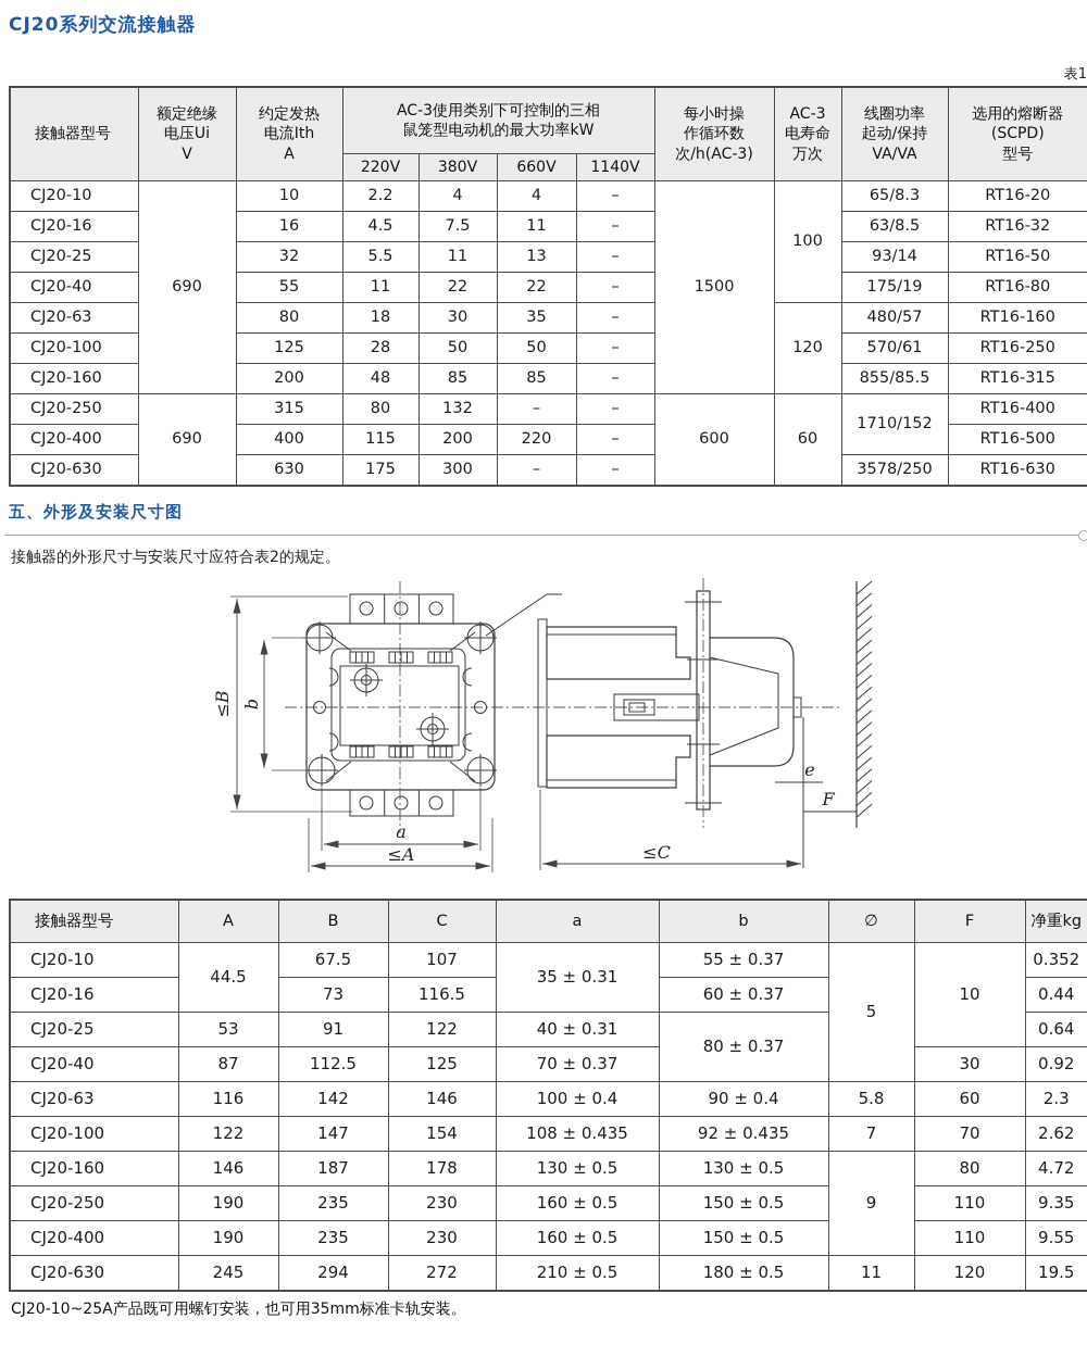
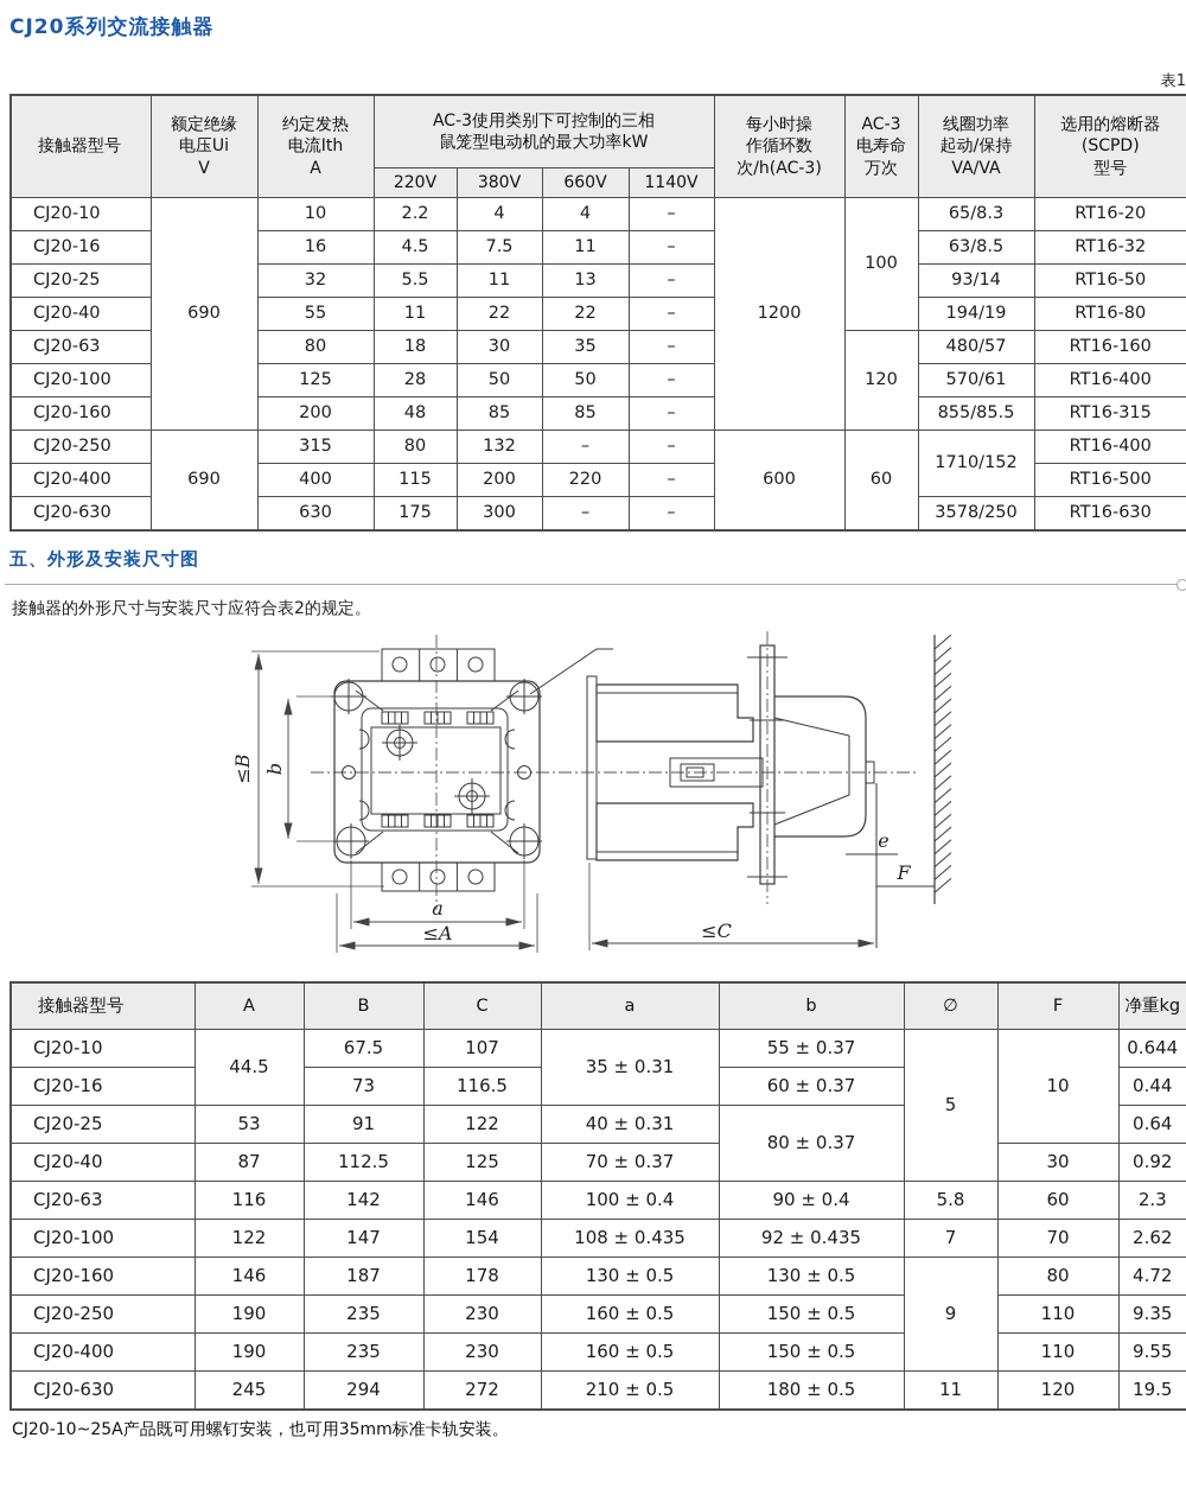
  CJ20系列交流接触器
  表1
  接触器型号	额定绝缘 电压Ui V	约定发热 电流Ith A	AC-3使用类别下可控制的三相 鼠笼型电动机的最大功率kW	每小时操 作循环数 次/h(AC-3)	AC-3 电寿命 万次	线圈功率 起动/保持 VA/VA	选用的熔断器 (SCPD) 型号
  220V	380V	660V	1140V
- CJ20-10	690	10	2.2	4	4	–	1500	100	65/8.3	RT16-20
+ CJ20-10	690	10	2.2	4	4	–	1200	100	65/8.3	RT16-20
  CJ20-16	16	4.5	7.5	11	–	63/8.5	RT16-32
  CJ20-25	32	5.5	11	13	–	93/14	RT16-50
- CJ20-40	55	11	22	22	–	175/19	RT16-80
+ CJ20-40	55	11	22	22	–	194/19	RT16-80
  CJ20-63	80	18	30	35	–	120	480/57	RT16-160
- CJ20-100	125	28	50	50	–	570/61	RT16-250
+ CJ20-100	125	28	50	50	–	570/61	RT16-400
  CJ20-160	200	48	85	85	–	855/85.5	RT16-315
  CJ20-250	690	315	80	132	–	–	600	60	1710/152	RT16-400
  CJ20-400	400	115	200	220	–	RT16-500
  CJ20-630	630	175	300	–	–	3578/250	RT16-630
  五、外形及安装尺寸图
  接触器的外形尺寸与安装尺寸应符合表2的规定。
  a
  ≤A
  e
  F
  ≤C
  接触器型号	A	B	C	a	b	∅	F	净重kg
- CJ20-10	44.5	67.5	107	35 ± 0.31	55 ± 0.37	5	10	0.352
+ CJ20-10	44.5	67.5	107	35 ± 0.31	55 ± 0.37	5	10	0.644
  CJ20-16	73	116.5	60 ± 0.37	0.44
  CJ20-25	53	91	122	40 ± 0.31	80 ± 0.37	0.64
  CJ20-40	87	112.5	125	70 ± 0.37	30	0.92
  CJ20-63	116	142	146	100 ± 0.4	90 ± 0.4	5.8	60	2.3
  CJ20-100	122	147	154	108 ± 0.435	92 ± 0.435	7	70	2.62
  CJ20-160	146	187	178	130 ± 0.5	130 ± 0.5	9	80	4.72
  CJ20-250	190	235	230	160 ± 0.5	150 ± 0.5	110	9.35
  CJ20-400	190	235	230	160 ± 0.5	150 ± 0.5	110	9.55
  CJ20-630	245	294	272	210 ± 0.5	180 ± 0.5	11	120	19.5
  CJ20-10~25A产品既可用螺钉安装，也可用35mm标准卡轨安装。
